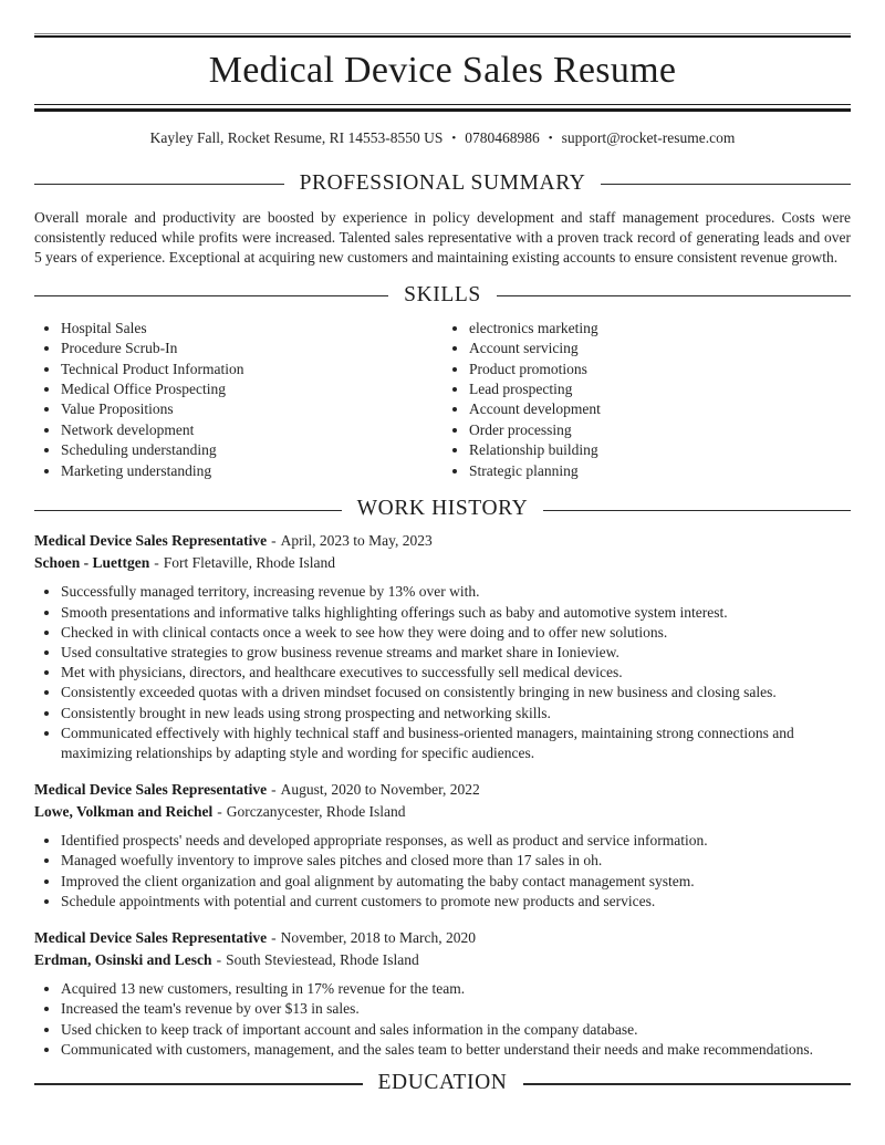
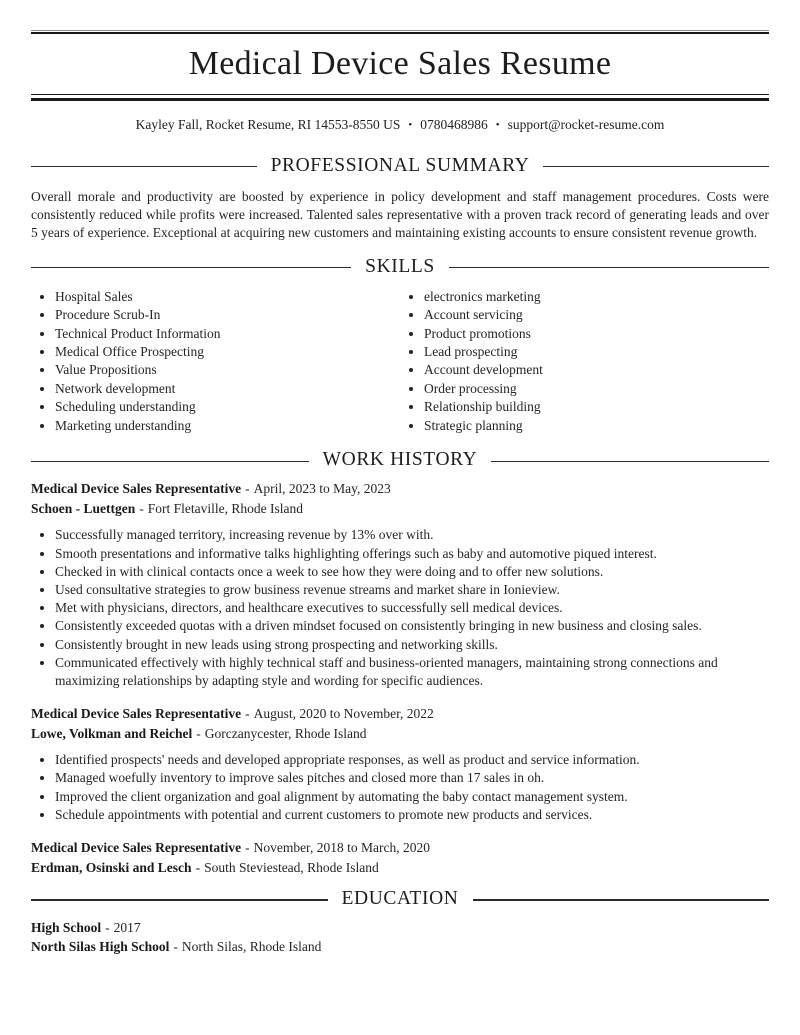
  Medical Device Sales Resume
  Kayley Fall, Rocket Resume, RI 14553-8550 US • 0780468986 • support@rocket-resume.com
  PROFESSIONAL SUMMARY
  Overall morale and productivity are boosted by experience in policy development and staff management procedures. Costs were consistently reduced while profits were increased. Talented sales representative with a proven track record of generating leads and over 5 years of experience. Exceptional at acquiring new customers and maintaining existing accounts to ensure consistent revenue growth.
  SKILLS
  Hospital Sales
  Procedure Scrub-In
  Technical Product Information
  Medical Office Prospecting
  Value Propositions
  Network development
  Scheduling understanding
  Marketing understanding
  electronics marketing
  Account servicing
  Product promotions
  Lead prospecting
  Account development
  Order processing
  Relationship building
  Strategic planning
  WORK HISTORY
  Medical Device Sales Representative - April, 2023 to May, 2023
  Schoen - Luettgen - Fort Fletaville, Rhode Island
  Successfully managed territory, increasing revenue by 13% over with.
- Smooth presentations and informative talks highlighting offerings such as baby and automotive system interest.
+ Smooth presentations and informative talks highlighting offerings such as baby and automotive piqued interest.
  Checked in with clinical contacts once a week to see how they were doing and to offer new solutions.
  Used consultative strategies to grow business revenue streams and market share in Ionieview.
  Met with physicians, directors, and healthcare executives to successfully sell medical devices.
  Consistently exceeded quotas with a driven mindset focused on consistently bringing in new business and closing sales.
  Consistently brought in new leads using strong prospecting and networking skills.
  Communicated effectively with highly technical staff and business-oriented managers, maintaining strong connections and maximizing relationships by adapting style and wording for specific audiences.
  Medical Device Sales Representative - August, 2020 to November, 2022
  Lowe, Volkman and Reichel - Gorczanycester, Rhode Island
  Identified prospects' needs and developed appropriate responses, as well as product and service information.
  Managed woefully inventory to improve sales pitches and closed more than 17 sales in oh.
  Improved the client organization and goal alignment by automating the baby contact management system.
  Schedule appointments with potential and current customers to promote new products and services.
  Medical Device Sales Representative - November, 2018 to March, 2020
  Erdman, Osinski and Lesch - South Steviestead, Rhode Island
- Acquired 13 new customers, resulting in 17% revenue for the team.
- Increased the team's revenue by over $13 in sales.
- Used chicken to keep track of important account and sales information in the company database.
- Communicated with customers, management, and the sales team to better understand their needs and make recommendations.
  EDUCATION
+ High School - 2017
+ North Silas High School - North Silas, Rhode Island
